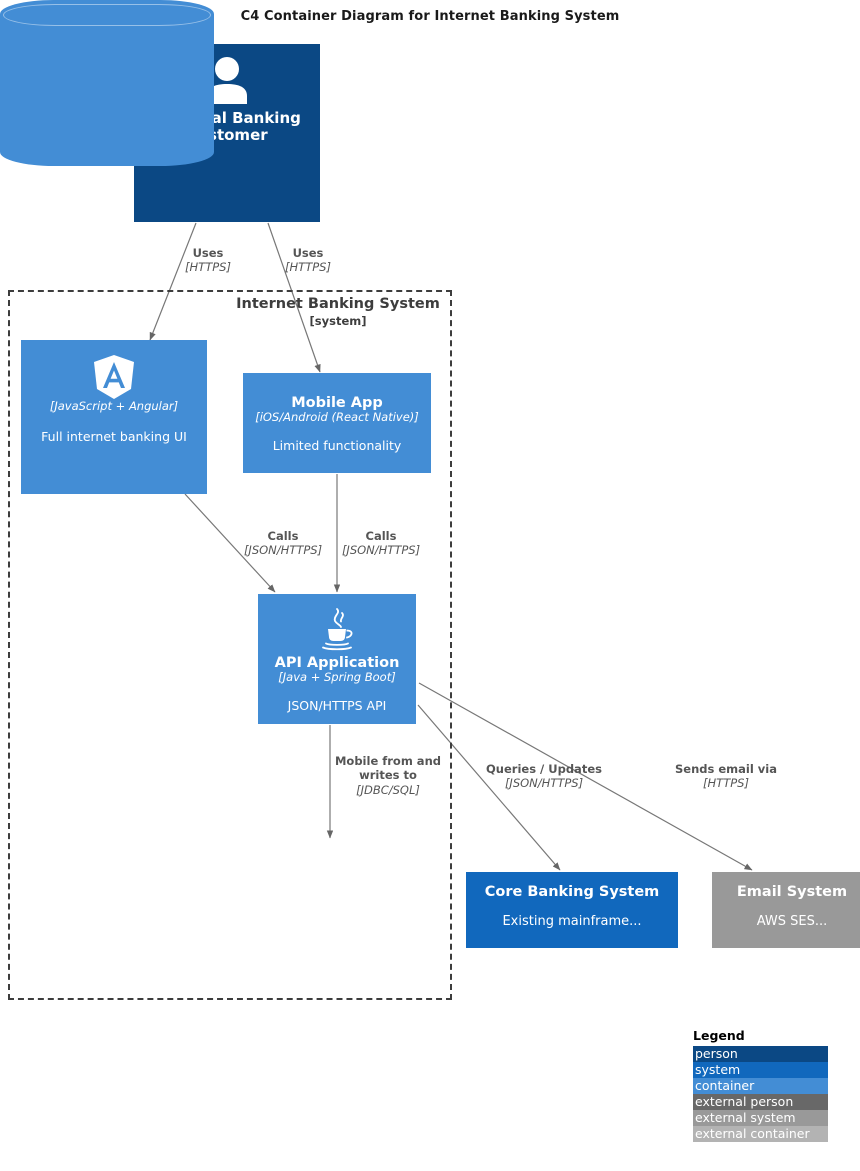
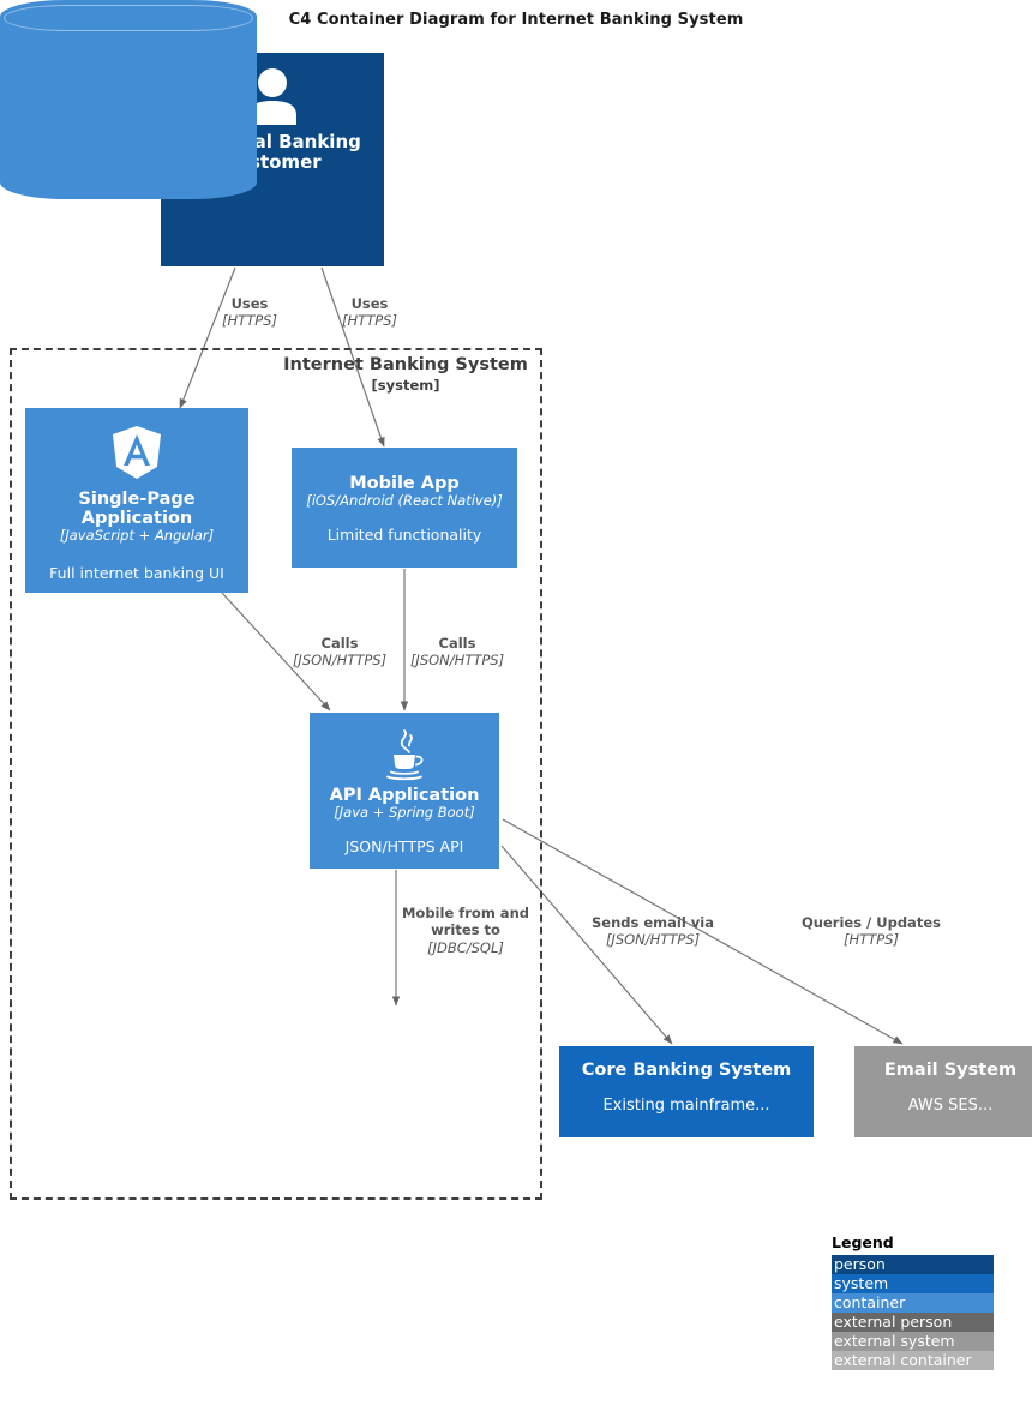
  C4 Container Diagram for Internet Banking System
  Internet Banking System
  [system]
+ Single-Page Application
  [JavaScript + Angular]
  Full internet banking UI
  Mobile App
  [iOS/Android (React Native)]
  Limited functionality
  API Application
  [Java + Spring Boot]
  JSON/HTTPS API
  Core Banking System
  Existing mainframe...
  Email System
  AWS SES...
  Uses
  [HTTPS]
  Uses
  [HTTPS]
  Calls
  [JSON/HTTPS]
  Calls
  [JSON/HTTPS]
  Mobile from and writes to
  [JDBC/SQL]
- Queries / Updates
+ Sends email via
  [JSON/HTTPS]
- Sends email via
+ Queries / Updates
  [HTTPS]
  Legend
  person
  system
  container
  external person
  external system
  external container
